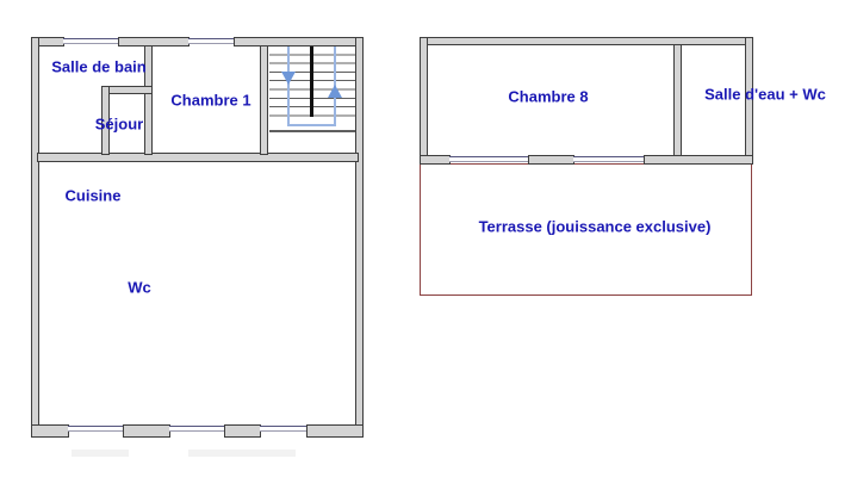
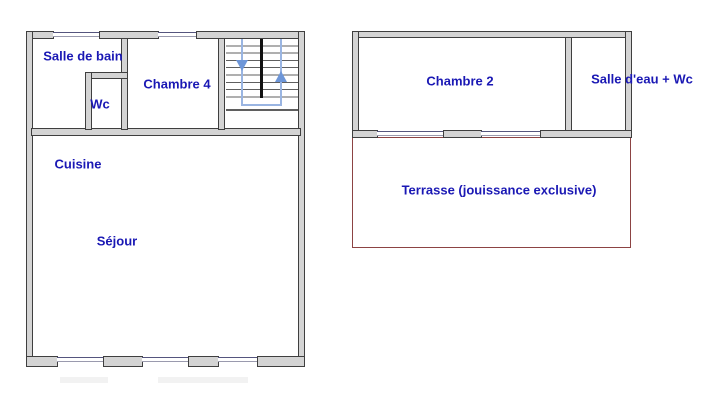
  Salle de bain
- Séjour
+ Wc
- Chambre 1
+ Chambre 4
  Cuisine
- Wc
+ Séjour
- Chambre 8
+ Chambre 2
  Salle d'eau + Wc
  Terrasse (jouissance exclusive)
